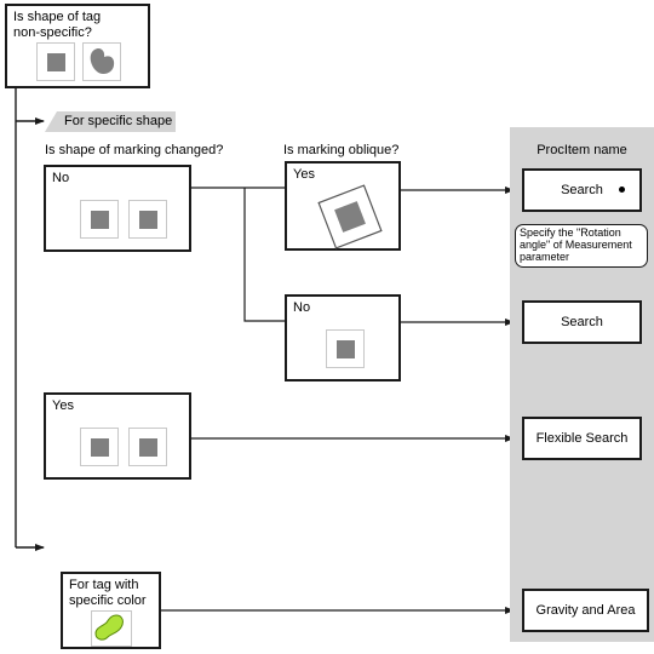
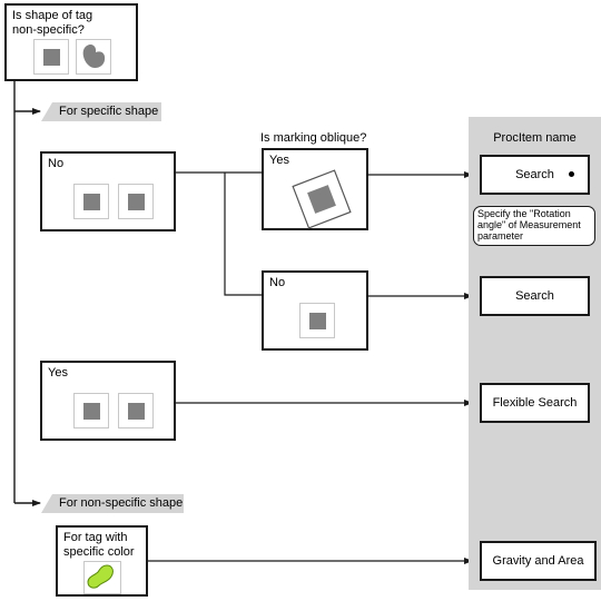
  ProcItem name
  Search
  Specify the "Rotation
  angle" of Measurement
  parameter
  Search
  Flexible Search
  Gravity and Area
  Is shape of tag
  non-specific?
  For specific shape
- Is shape of marking changed?
  Is marking oblique?
  No
  Yes
  No
  Yes
+ For non-specific shape
  For tag with
  specific color
